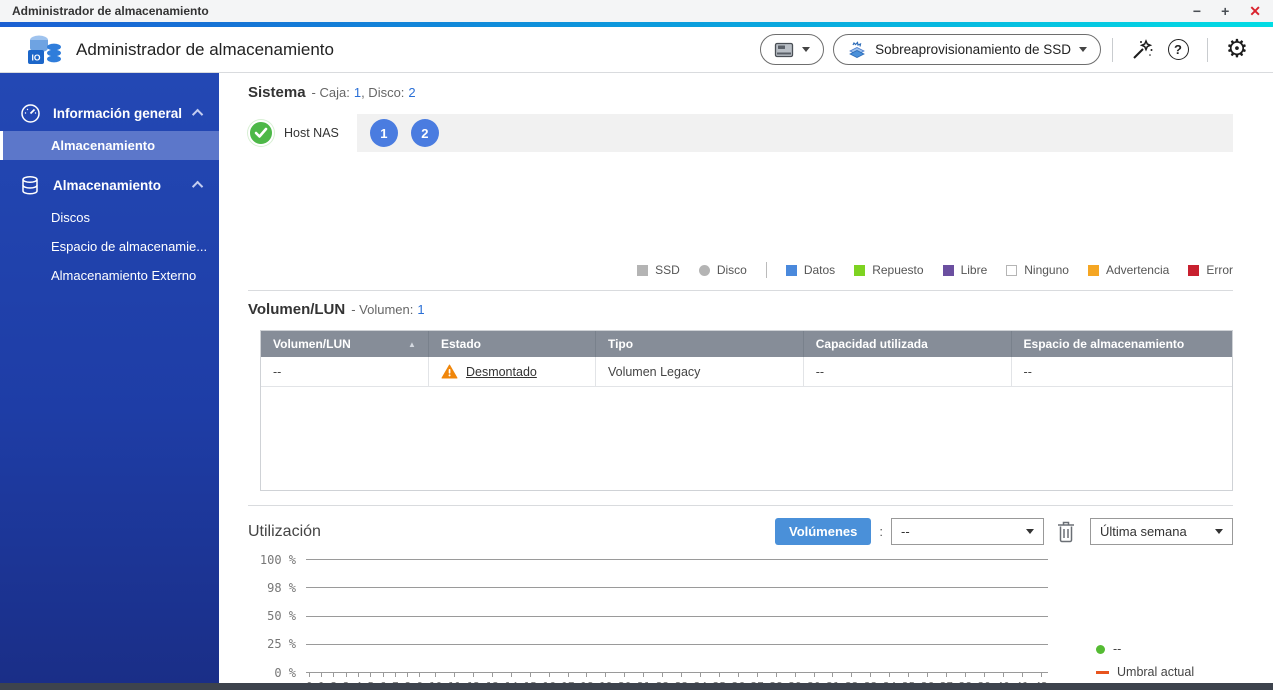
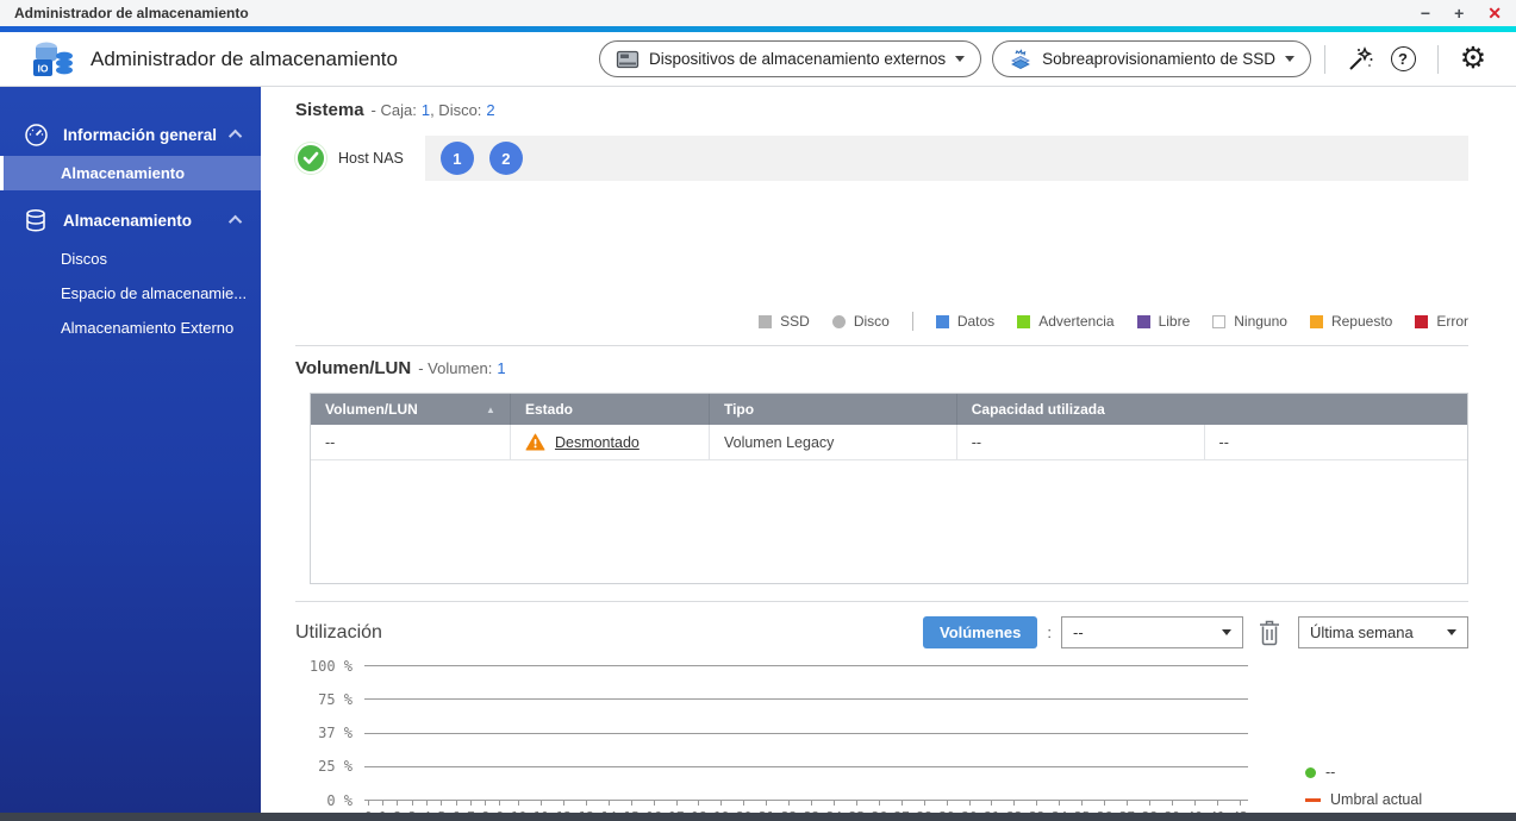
  Administrador de almacenamiento
  −
  +
  ✕
  IO
  Administrador de almacenamiento
+ Dispositivos de almacenamiento externos
  Sobreaprovisionamiento de SSD
  ?
  ⚙
  Información general
  Almacenamiento
  Almacenamiento
  Discos
  Espacio de almacenamie...
  Almacenamiento Externo
  Sistema
  - Caja:
  1
  , Disco:
  2
  Host NAS
  1
  2
  SSD
  Disco
  Datos
- Repuesto
+ Advertencia
  Libre
  Ninguno
- Advertencia
+ Repuesto
  Error
  Volumen/LUN
  - Volumen:
  1
  Volumen/LUN
  ▲
  Estado
  Tipo
  Capacidad utilizada
- Espacio de almacenamiento
  --
  Desmontado
  Volumen Legacy
  --
  --
  Utilización
  Volúmenes
  :
  --
  Última semana
  100 %
- 98 %
+ 75 %
- 50 %
+ 37 %
  25 %
  0 %
  --
  Umbral actual
